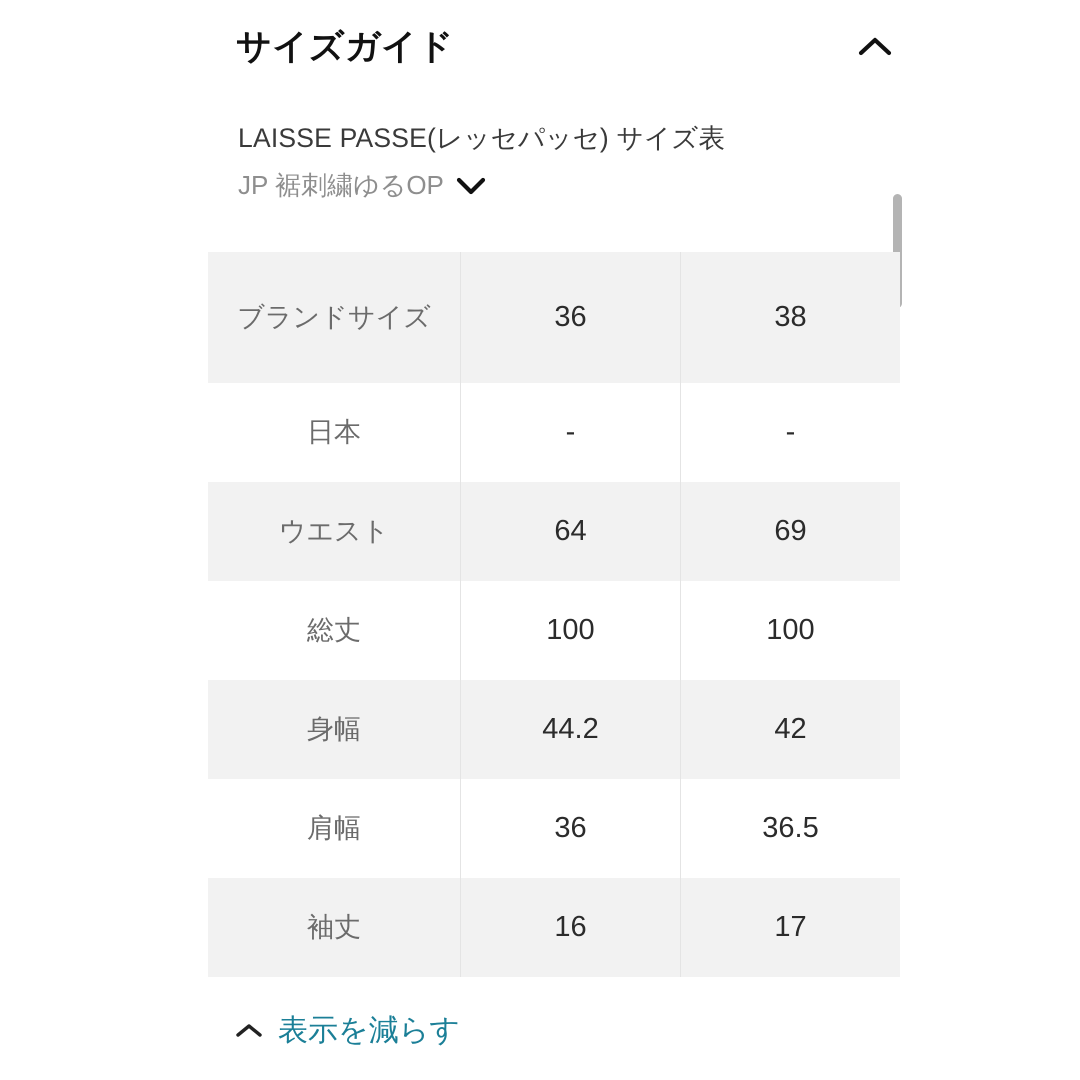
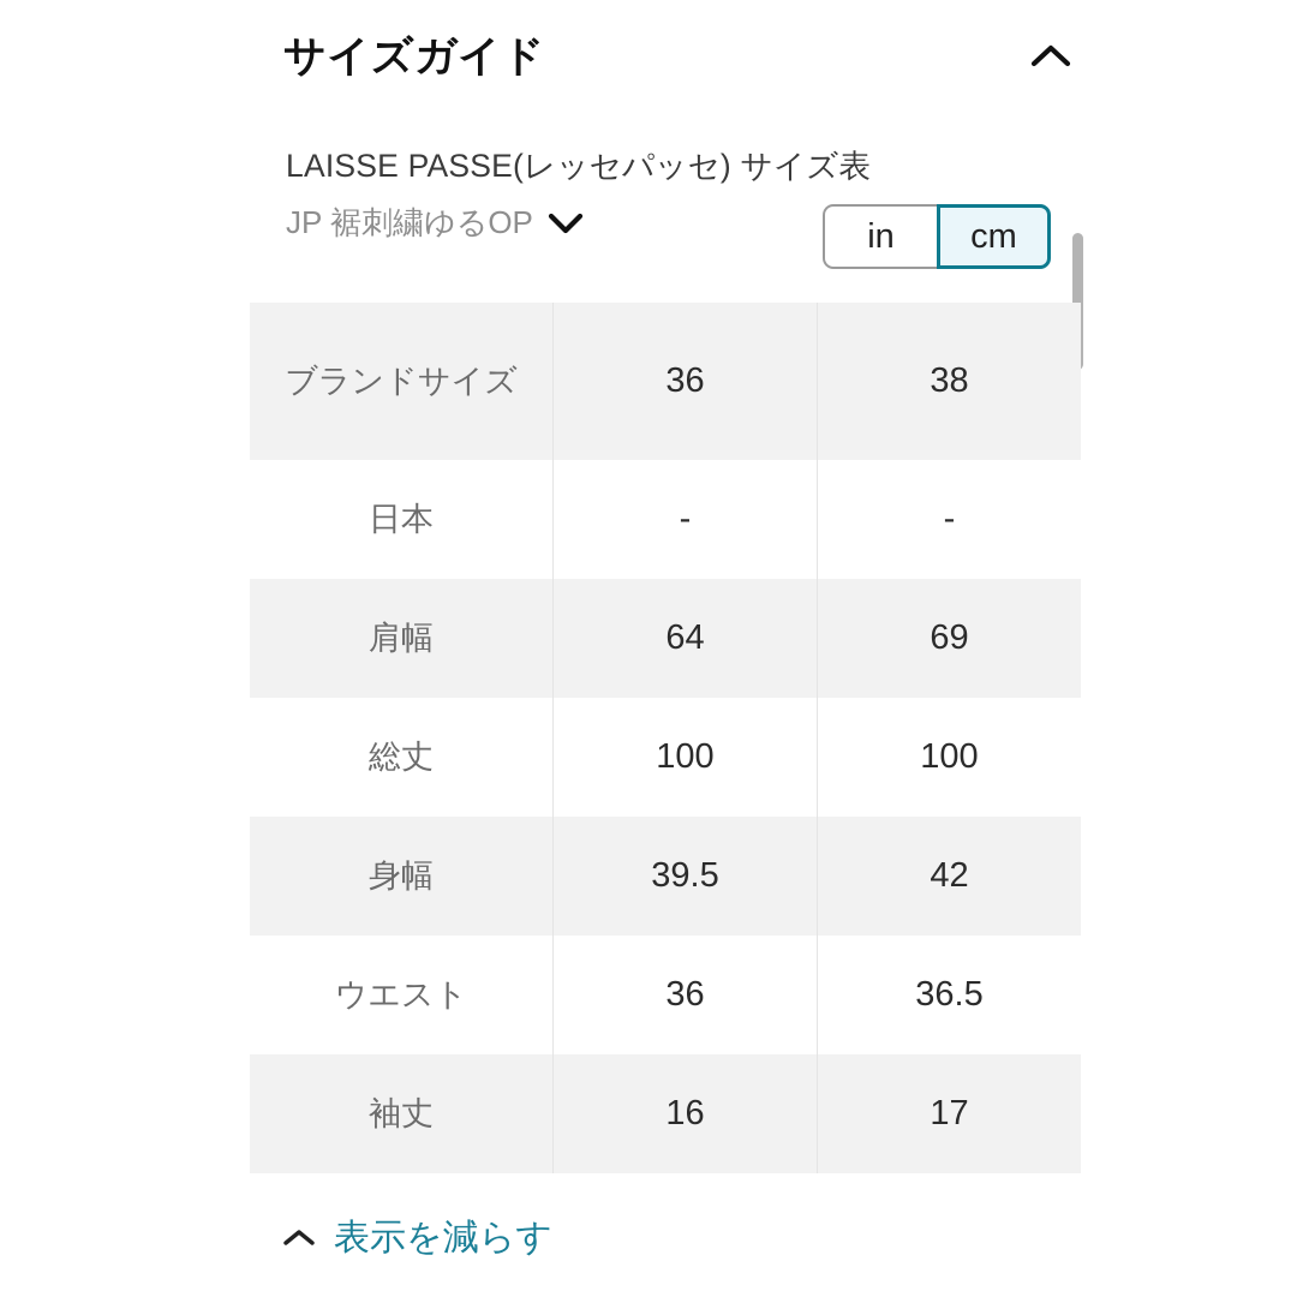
  サイズガイド
  LAISSE PASSE(レッセパッセ) サイズ表
  JP 裾刺繍ゆるOP
+ in
+ cm
  ブランドサイズ	36	38
  日本	-	-
- ウエスト	64	69
+ 肩幅	64	69
  総丈	100	100
- 身幅	44.2	42
+ 身幅	39.5	42
- 肩幅	36	36.5
+ ウエスト	36	36.5
  袖丈	16	17
  表示を減らす
